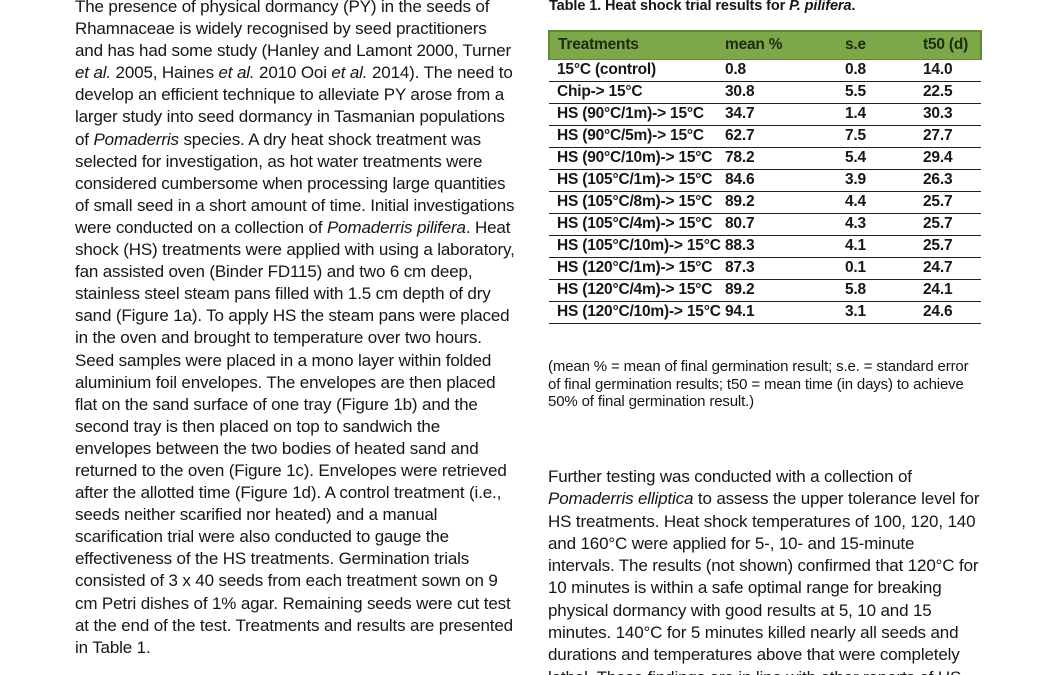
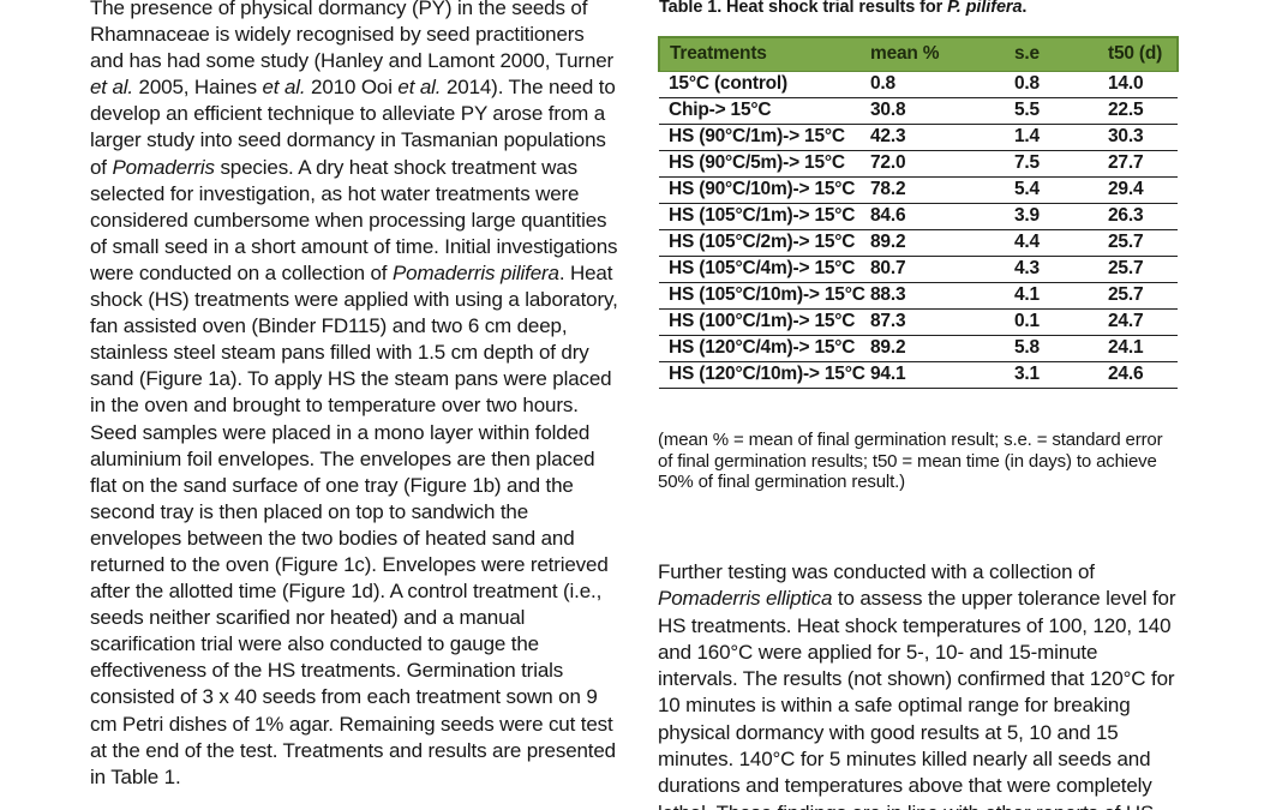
  The presence of physical dormancy (PY) in the seeds of Rhamnaceae is widely recognised by seed practitioners and has had some study (Hanley and Lamont 2000, Turner et al. 2005, Haines et al. 2010 Ooi et al. 2014). The need to develop an efficient technique to alleviate PY arose from a larger study into seed dormancy in Tasmanian populations of Pomaderris species. A dry heat shock treatment was selected for investigation, as hot water treatments were considered cumbersome when processing large quantities of small seed in a short amount of time. Initial investigations were conducted on a collection of Pomaderris pilifera. Heat shock (HS) treatments were applied with using a laboratory, fan assisted oven (Binder FD115) and two 6 cm deep, stainless steel steam pans filled with 1.5 cm depth of dry sand (Figure 1a). To apply HS the steam pans were placed in the oven and brought to temperature over two hours. Seed samples were placed in a mono layer within folded aluminium foil envelopes. The envelopes are then placed flat on the sand surface of one tray (Figure 1b) and the second tray is then placed on top to sandwich the envelopes between the two bodies of heated sand and returned to the oven (Figure 1c). Envelopes were retrieved after the allotted time (Figure 1d). A control treatment (i.e., seeds neither scarified nor heated) and a manual scarification trial were also conducted to gauge the effectiveness of the HS treatments. Germination trials consisted of 3 x 40 seeds from each treatment sown on 9 cm Petri dishes of 1% agar. Remaining seeds were cut test at the end of the test. Treatments and results are presented in Table 1.
  Table 1. Heat shock trial results for P. pilifera.
  Treatments	mean %	s.e	t50 (d)
  15°C (control)	0.8	0.8	14.0
  Chip-> 15°C	30.8	5.5	22.5
- HS (90°C/1m)-> 15°C	34.7	1.4	30.3
+ HS (90°C/1m)-> 15°C	42.3	1.4	30.3
- HS (90°C/5m)-> 15°C	62.7	7.5	27.7
+ HS (90°C/5m)-> 15°C	72.0	7.5	27.7
  HS (90°C/10m)-> 15°C	78.2	5.4	29.4
  HS (105°C/1m)-> 15°C	84.6	3.9	26.3
- HS (105°C/8m)-> 15°C	89.2	4.4	25.7
+ HS (105°C/2m)-> 15°C	89.2	4.4	25.7
  HS (105°C/4m)-> 15°C	80.7	4.3	25.7
  HS (105°C/10m)-> 15°C	88.3	4.1	25.7
- HS (120°C/1m)-> 15°C	87.3	0.1	24.7
+ HS (100°C/1m)-> 15°C	87.3	0.1	24.7
  HS (120°C/4m)-> 15°C	89.2	5.8	24.1
  HS (120°C/10m)-> 15°C	94.1	3.1	24.6
  (mean % = mean of final germination result; s.e. = standard error of final germination results; t50 = mean time (in days) to achieve 50% of final germination result.)
  Further testing was conducted with a collection of Pomaderris elliptica to assess the upper tolerance level for HS treatments. Heat shock temperatures of 100, 120, 140 and 160°C were applied for 5-, 10- and 15-minute intervals. The results (not shown) confirmed that 120°C for 10 minutes is within a safe optimal range for breaking physical dormancy with good results at 5, 10 and 15 minutes. 140°C for 5 minutes killed nearly all seeds and durations and temperatures above that were completely
